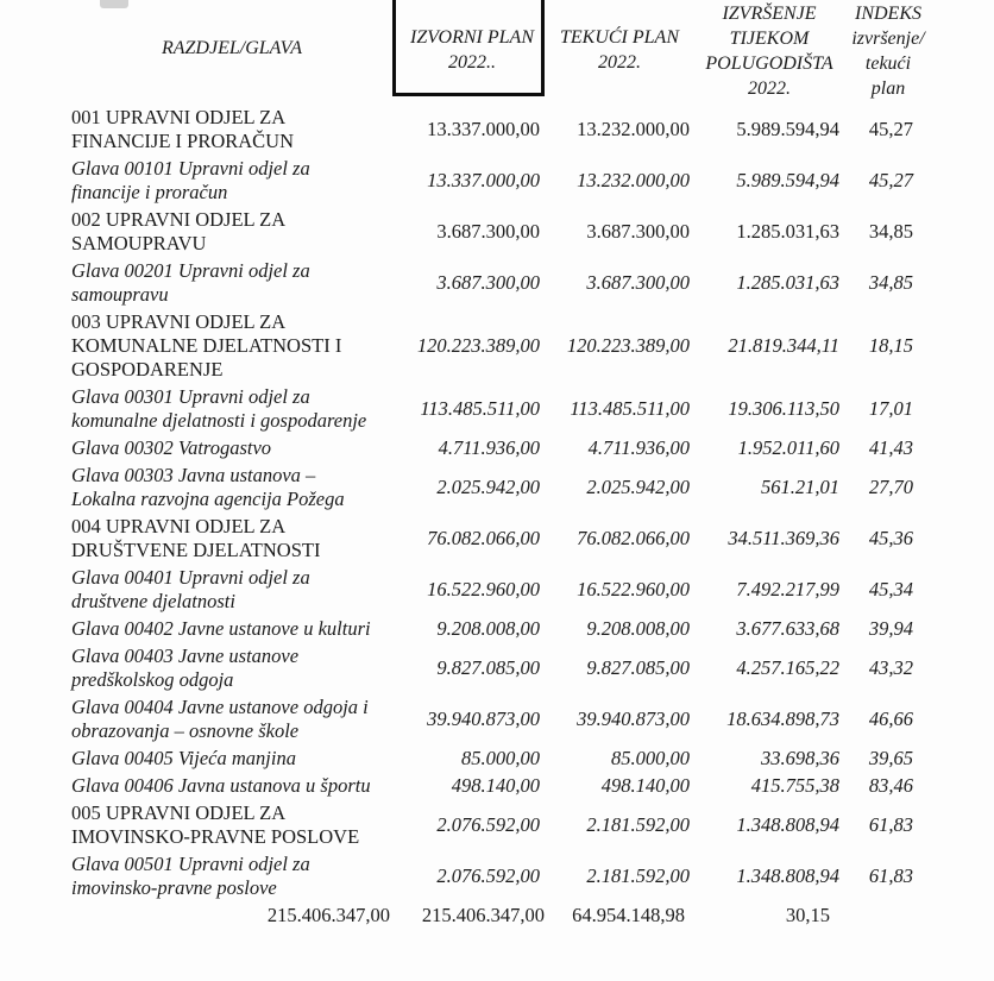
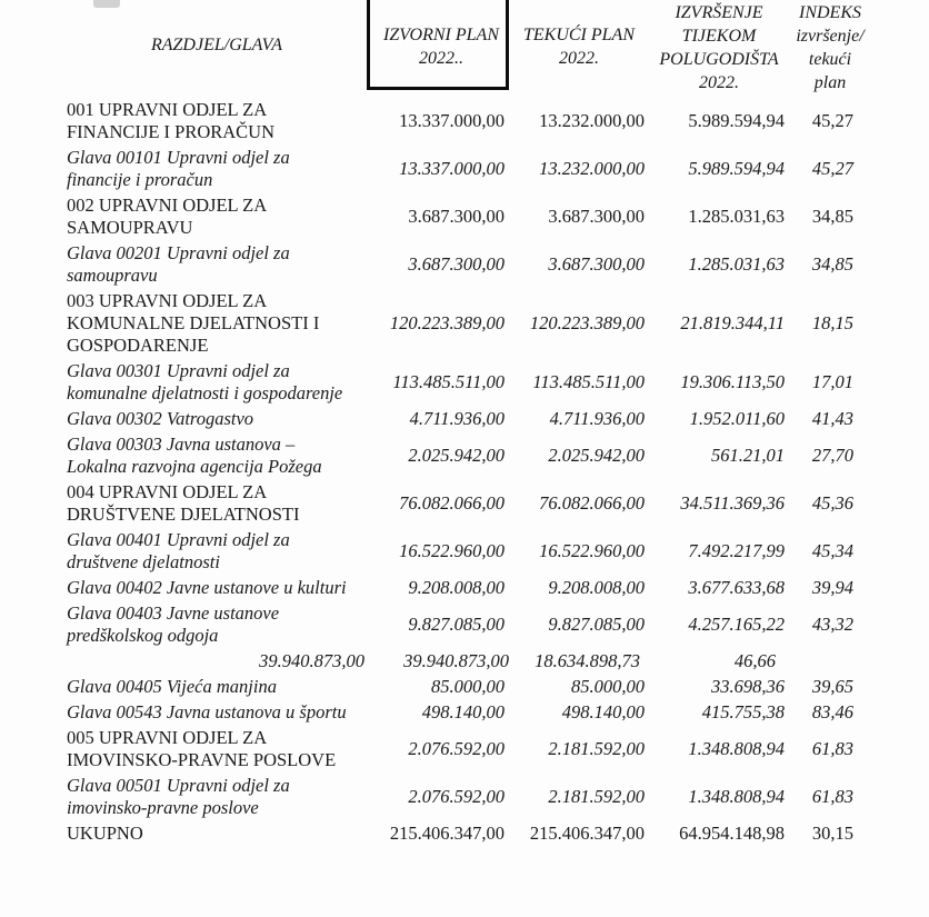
  RAZDJEL/GLAVA
  IZVORNI PLAN
  2022..
  TEKUĆI PLAN
  2022.
  IZVRŠENJE
  TIJEKOM
  POLUGODIŠTA
  2022.
  INDEKS
  izvršenje/
  tekući
  plan
  001 UPRAVNI ODJEL ZA
  FINANCIJE I PRORAČUN
  13.337.000,00
  13.232.000,00
  5.989.594,94
  45,27
  Glava 00101 Upravni odjel za
  financije i proračun
  13.337.000,00
  13.232.000,00
  5.989.594,94
  45,27
  002 UPRAVNI ODJEL ZA
  SAMOUPRAVU
  3.687.300,00
  3.687.300,00
  1.285.031,63
  34,85
  Glava 00201 Upravni odjel za
  samoupravu
  3.687.300,00
  3.687.300,00
  1.285.031,63
  34,85
  003 UPRAVNI ODJEL ZA
  KOMUNALNE DJELATNOSTI I
  GOSPODARENJE
  120.223.389,00
  120.223.389,00
  21.819.344,11
  18,15
  Glava 00301 Upravni odjel za
  komunalne djelatnosti i gospodarenje
  113.485.511,00
  113.485.511,00
  19.306.113,50
  17,01
  Glava 00302 Vatrogastvo
  4.711.936,00
  4.711.936,00
  1.952.011,60
  41,43
  Glava 00303 Javna ustanova –
  Lokalna razvojna agencija Požega
  2.025.942,00
  2.025.942,00
  561.21,01
  27,70
  004 UPRAVNI ODJEL ZA
  DRUŠTVENE DJELATNOSTI
  76.082.066,00
  76.082.066,00
  34.511.369,36
  45,36
  Glava 00401 Upravni odjel za
  društvene djelatnosti
  16.522.960,00
  16.522.960,00
  7.492.217,99
  45,34
  Glava 00402 Javne ustanove u kulturi
  9.208.008,00
  9.208.008,00
  3.677.633,68
  39,94
  Glava 00403 Javne ustanove
  predškolskog odgoja
  9.827.085,00
  9.827.085,00
  4.257.165,22
  43,32
- Glava 00404 Javne ustanove odgoja i
- obrazovanja – osnovne škole
  39.940.873,00
  39.940.873,00
  18.634.898,73
  46,66
  Glava 00405 Vijeća manjina
  85.000,00
  85.000,00
  33.698,36
  39,65
- Glava 00406 Javna ustanova u športu
+ Glava 00543 Javna ustanova u športu
  498.140,00
  498.140,00
  415.755,38
  83,46
  005 UPRAVNI ODJEL ZA
  IMOVINSKO-PRAVNE POSLOVE
  2.076.592,00
  2.181.592,00
  1.348.808,94
  61,83
  Glava 00501 Upravni odjel za
  imovinsko-pravne poslove
  2.076.592,00
  2.181.592,00
  1.348.808,94
  61,83
+ UKUPNO
  215.406.347,00
  215.406.347,00
  64.954.148,98
  30,15
